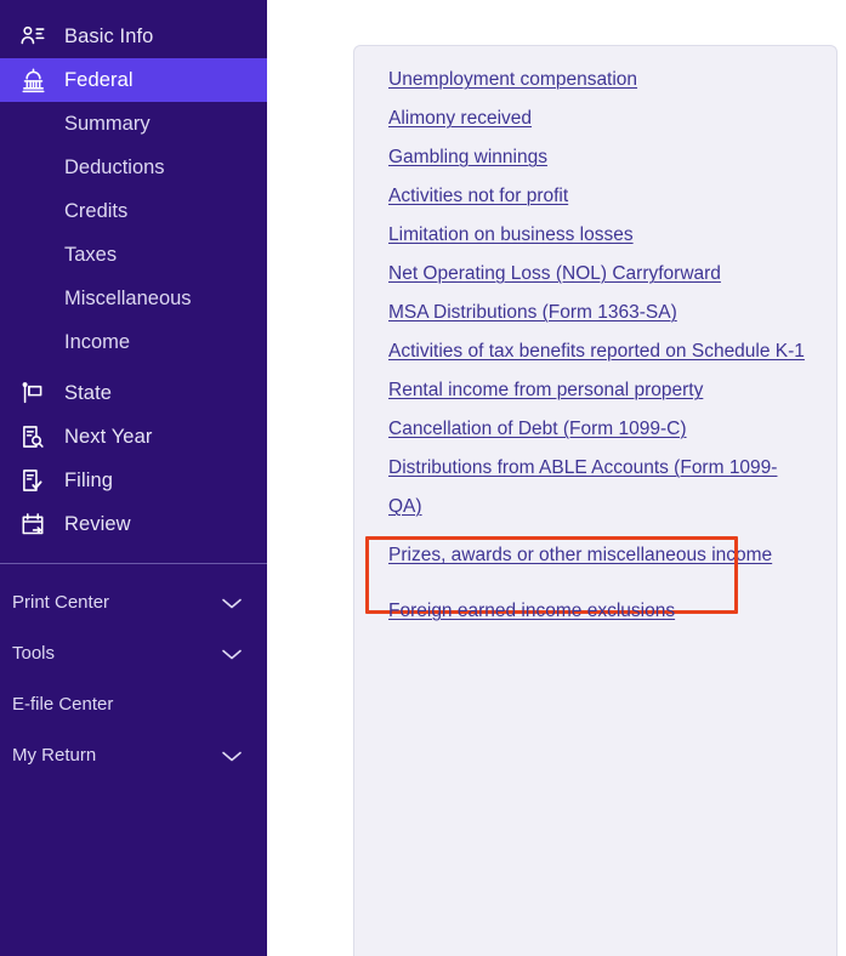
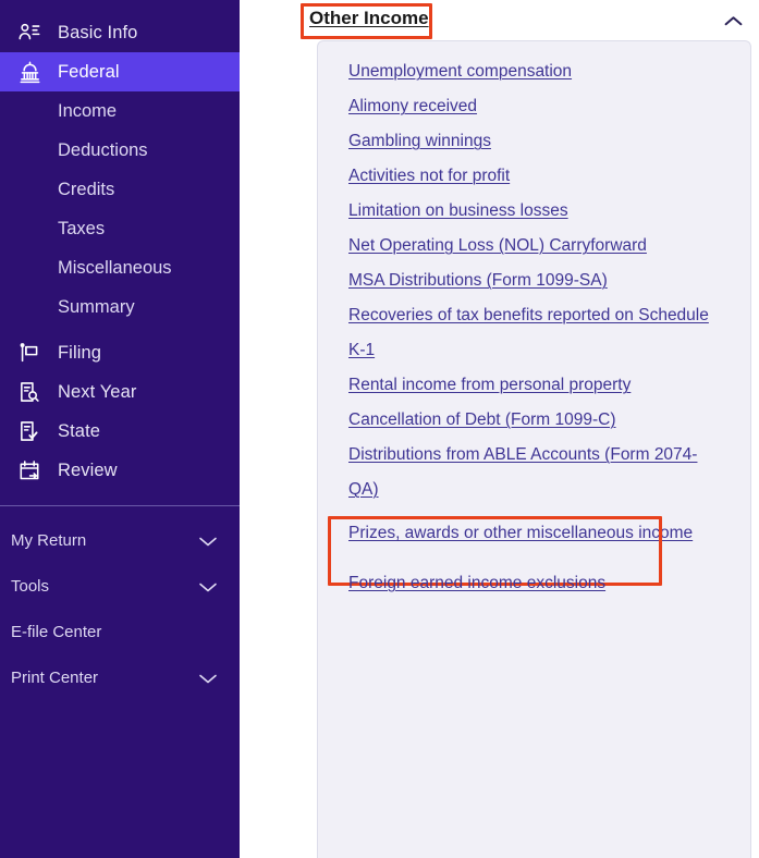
  Basic Info
  Federal
- Summary
+ Income
  Deductions
  Credits
  Taxes
  Miscellaneous
- Income
+ Summary
- State
+ Filing
  Next Year
- Filing
+ State
  Review
- Print Center
+ My Return
  Tools
  E-file Center
- My Return
+ Print Center
+ Other Income
  Unemployment compensation
  Alimony received
  Gambling winnings
  Activities not for profit
  Limitation on business losses
  Net Operating Loss (NOL) Carryforward
- MSA Distributions (Form 1363-SA)
+ MSA Distributions (Form 1099-SA)
- Activities of tax benefits reported on Schedule K-1
+ Recoveries of tax benefits reported on Schedule K-1
  Rental income from personal property
  Cancellation of Debt (Form 1099-C)
- Distributions from ABLE Accounts (Form 1099-QA)
+ Distributions from ABLE Accounts (Form 2074-QA)
  Prizes, awards or other miscellaneous income
  Foreign earned income exclusions
